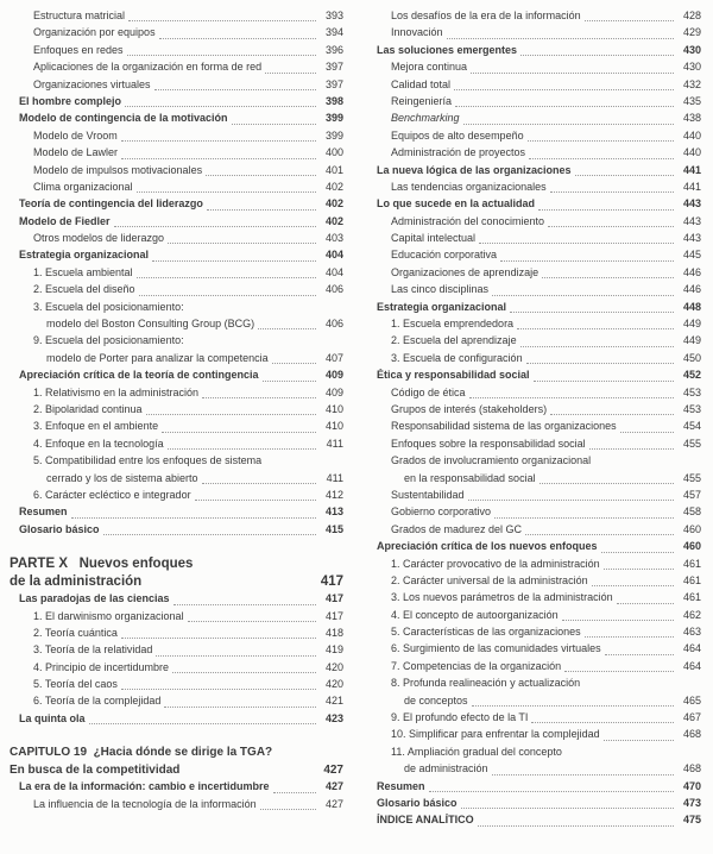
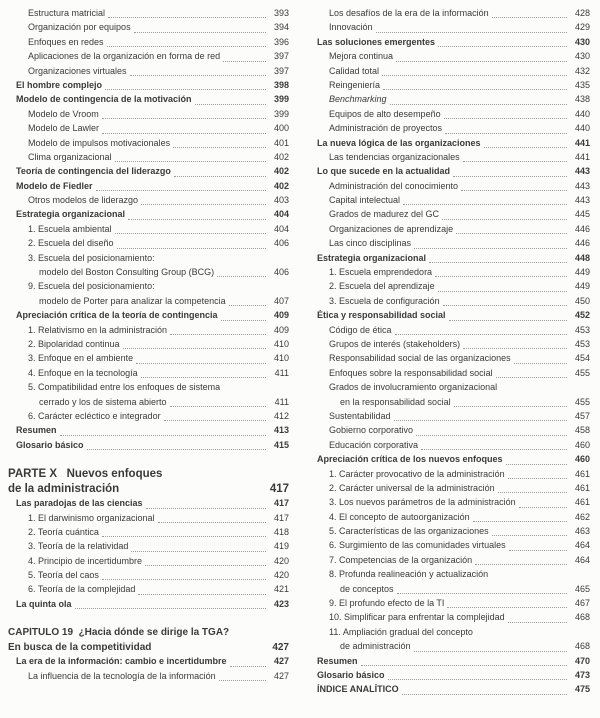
  Estructura matricial
  393
  Organización por equipos
  394
  Enfoques en redes
  396
  Aplicaciones de la organización en forma de red
  397
  Organizaciones virtuales
  397
  El hombre complejo
  398
  Modelo de contingencia de la motivación
  399
  Modelo de Vroom
  399
  Modelo de Lawler
  400
  Modelo de impulsos motivacionales
  401
  Clima organizacional
  402
  Teoría de contingencia del liderazgo
  402
  Modelo de Fiedler
  402
  Otros modelos de liderazgo
  403
  Estrategia organizacional
  404
  1. Escuela ambiental
  404
  2. Escuela del diseño
  406
  3. Escuela del posicionamiento:
  modelo del Boston Consulting Group (BCG)
  406
  9. Escuela del posicionamiento:
  modelo de Porter para analizar la competencia
  407
  Apreciación crítica de la teoría de contingencia
  409
  1. Relativismo en la administración
  409
  2. Bipolaridad continua
  410
  3. Enfoque en el ambiente
  410
  4. Enfoque en la tecnología
  411
  5. Compatibilidad entre los enfoques de sistema
  cerrado y los de sistema abierto
  411
  6. Carácter ecléctico e integrador
  412
  Resumen
  413
  Glosario básico
  415
  PARTE X Nuevos enfoques
  de la administración
  417
  Las paradojas de las ciencias
  417
  1. El darwinismo organizacional
  417
  2. Teoría cuántica
  418
  3. Teoría de la relatividad
  419
  4. Principio de incertidumbre
  420
  5. Teoría del caos
  420
  6. Teoría de la complejidad
  421
  La quinta ola
  423
  CAPÍTULO 19 ¿Hacia dónde se dirige la TGA?
  En busca de la competitividad
  427
  La era de la información: cambio e incertidumbre
  427
  La influencia de la tecnología de la información
  427
  Los desafíos de la era de la información
  428
  Innovación
  429
  Las soluciones emergentes
  430
  Mejora continua
  430
  Calidad total
  432
  Reingeniería
  435
  Benchmarking
  438
  Equipos de alto desempeño
  440
  Administración de proyectos
  440
  La nueva lógica de las organizaciones
  441
  Las tendencias organizacionales
  441
  Lo que sucede en la actualidad
  443
  Administración del conocimiento
  443
  Capital intelectual
  443
- Educación corporativa
+ Grados de madurez del GC
  445
  Organizaciones de aprendizaje
  446
  Las cinco disciplinas
  446
  Estrategia organizacional
  448
  1. Escuela emprendedora
  449
  2. Escuela del aprendizaje
  449
  3. Escuela de configuración
  450
  Ética y responsabilidad social
  452
  Código de ética
  453
  Grupos de interés (stakeholders)
  453
- Responsabilidad sistema de las organizaciones
+ Responsabilidad social de las organizaciones
  454
  Enfoques sobre la responsabilidad social
  455
  Grados de involucramiento organizacional
  en la responsabilidad social
  455
  Sustentabilidad
  457
  Gobierno corporativo
  458
- Grados de madurez del GC
+ Educación corporativa
  460
  Apreciación crítica de los nuevos enfoques
  460
  1. Carácter provocativo de la administración
  461
  2. Carácter universal de la administración
  461
  3. Los nuevos parámetros de la administración
  461
  4. El concepto de autoorganización
  462
  5. Características de las organizaciones
  463
  6. Surgimiento de las comunidades virtuales
  464
  7. Competencias de la organización
  464
  8. Profunda realineación y actualización
  de conceptos
  465
  9. El profundo efecto de la TI
  467
  10. Simplificar para enfrentar la complejidad
  468
  11. Ampliación gradual del concepto
  de administración
  468
  Resumen
  470
  Glosario básico
  473
  ÍNDICE ANALÍTICO
  475
